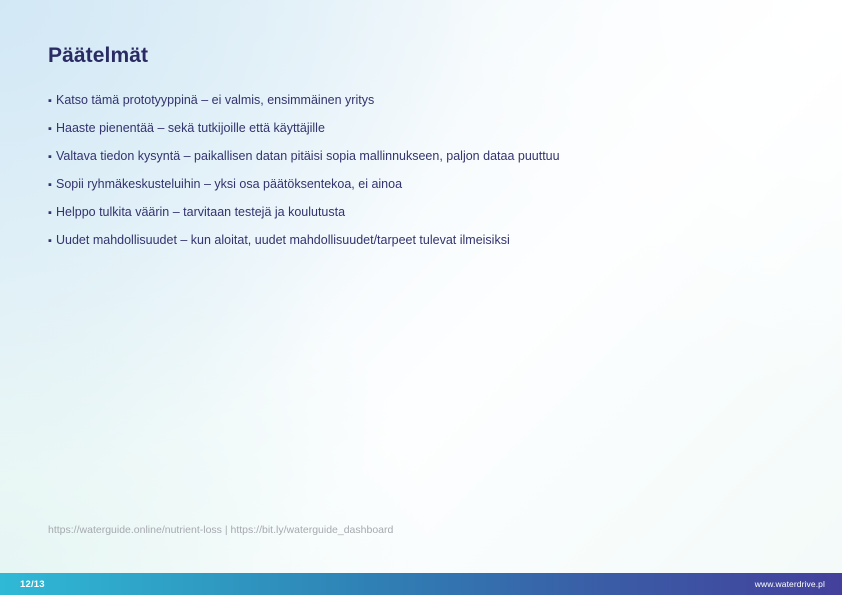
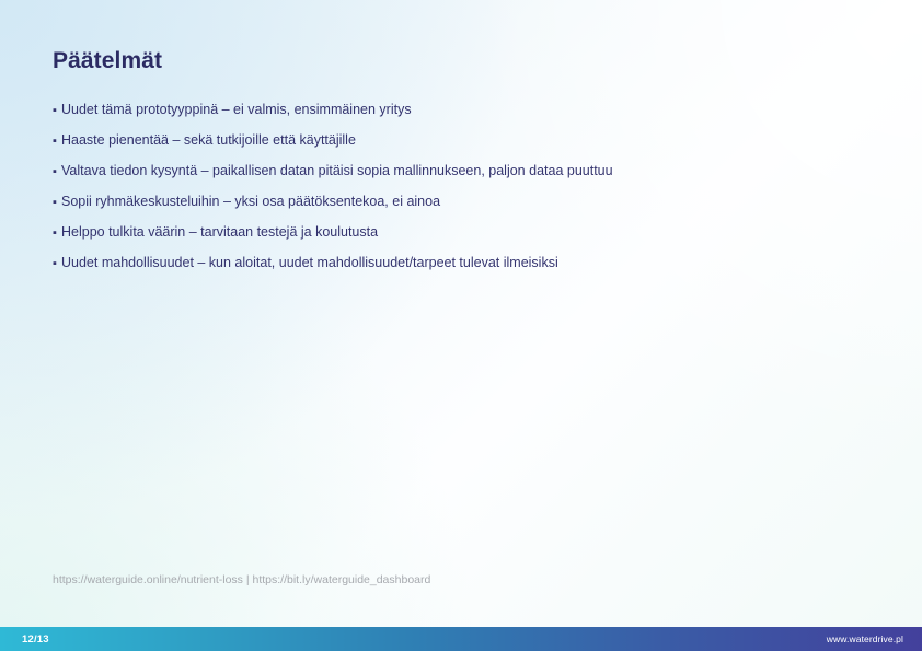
  Päätelmät
  ▪
- Katso tämä prototyyppinä – ei valmis, ensimmäinen yritys
+ Uudet tämä prototyyppinä – ei valmis, ensimmäinen yritys
  ▪
  Haaste pienentää – sekä tutkijoille että käyttäjille
  ▪
  Valtava tiedon kysyntä – paikallisen datan pitäisi sopia mallinnukseen, paljon dataa puuttuu
  ▪
  Sopii ryhmäkeskusteluihin – yksi osa päätöksentekoa, ei ainoa
  ▪
  Helppo tulkita väärin – tarvitaan testejä ja koulutusta
  ▪
  Uudet mahdollisuudet – kun aloitat, uudet mahdollisuudet/tarpeet tulevat ilmeisiksi
  https://waterguide.online/nutrient-loss | https://bit.ly/waterguide_dashboard
  12/13
  www.waterdrive.pl
